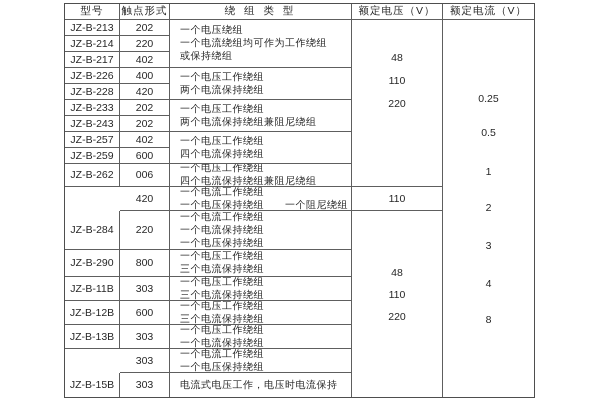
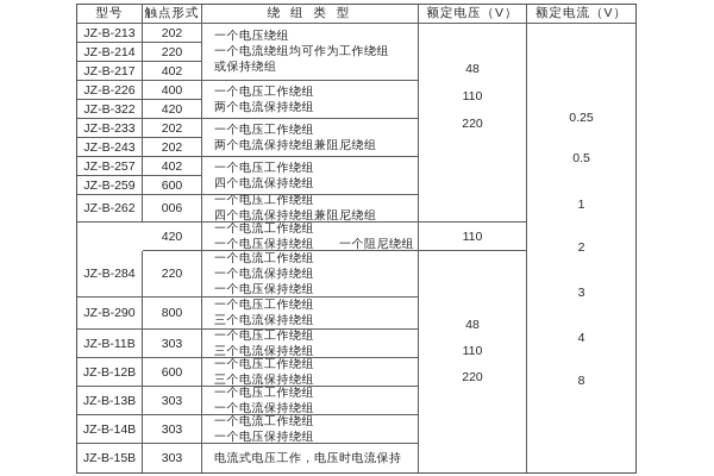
  型号
  触点形式
  绕 组 类 型
  额定电压（V）
  额定电流（V）
  JZ-B-213
  202
  JZ-B-214
  220
  JZ-B-217
  402
  JZ-B-226
  400
- JZ-B-228
+ JZ-B-322
  420
  JZ-B-233
  202
  JZ-B-243
  202
  JZ-B-257
  402
  JZ-B-259
  600
  JZ-B-262
  006
  420
  JZ-B-284
  220
  JZ-B-290
  800
  JZ-B-11B
  303
  JZ-B-12B
  600
  JZ-B-13B
  303
+ JZ-B-14B
  303
  JZ-B-15B
  303
  一个电压绕组
  一个电流绕组均可作为工作绕组
  或保持绕组
  一个电压工作绕组
  两个电流保持绕组
  一个电压工作绕组
  两个电流保持绕组兼阻尼绕组
  一个电压工作绕组
  四个电流保持绕组
  一个电压工作绕组
  四个电流保持绕组兼阻尼绕组
  一个电流工作绕组
  一个电压保持绕组 一个阻尼绕组
  一个电流工作绕组
  一个电流保持绕组
  一个电压保持绕组
  一个电压工作绕组
  三个电流保持绕组
  一个电压工作绕组
  三个电流保持绕组
  一个电压工作绕组
  三个电流保持绕组
  一个电压工作绕组
  一个电流保持绕组
  一个电流工作绕组
  一个电压保持绕组
  电流式电压工作，电压时电流保持
  48
  110
  220
  110
  48
  110
  220
  0.25
  0.5
  1
  2
  3
  4
  8
